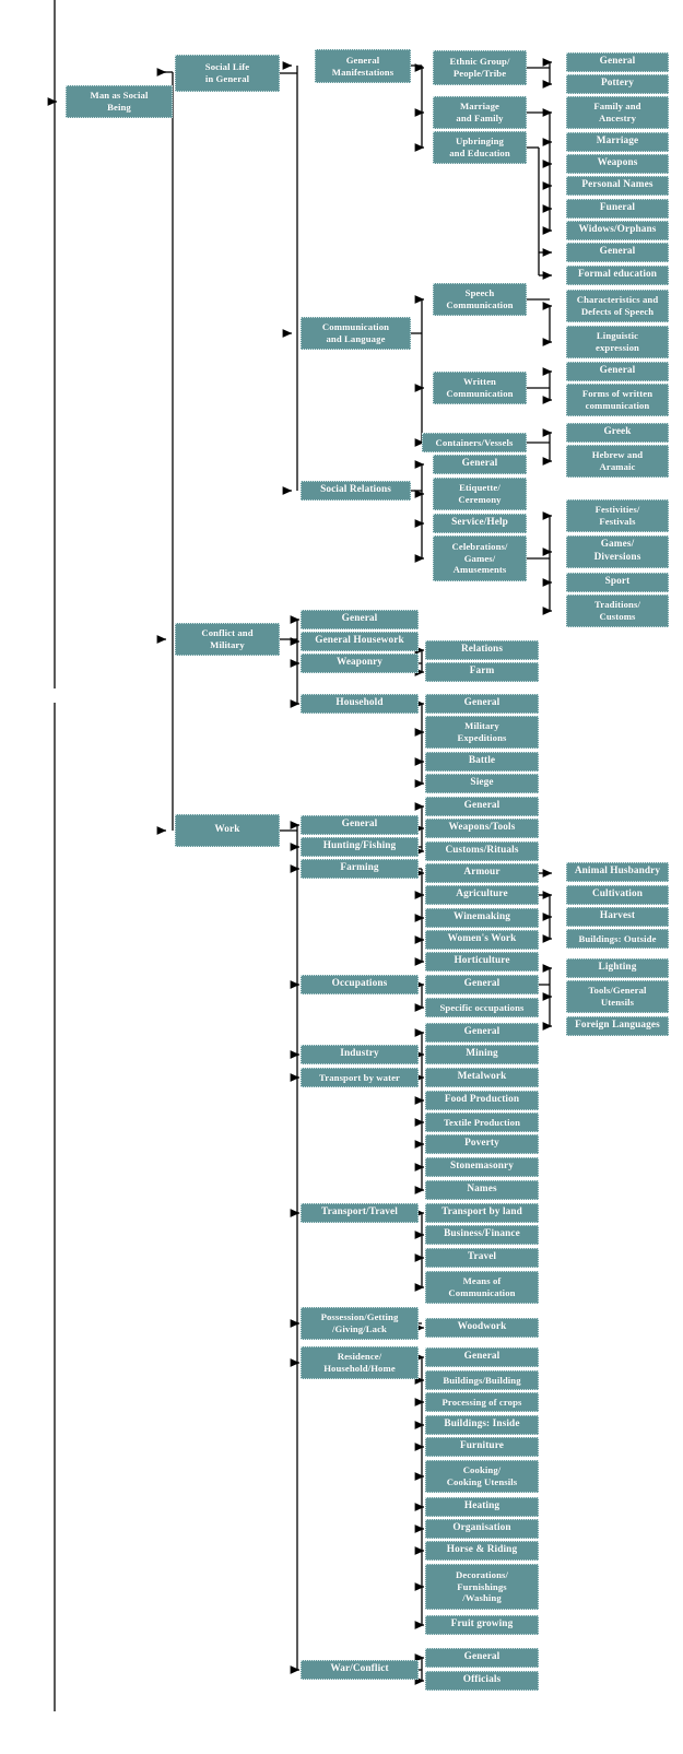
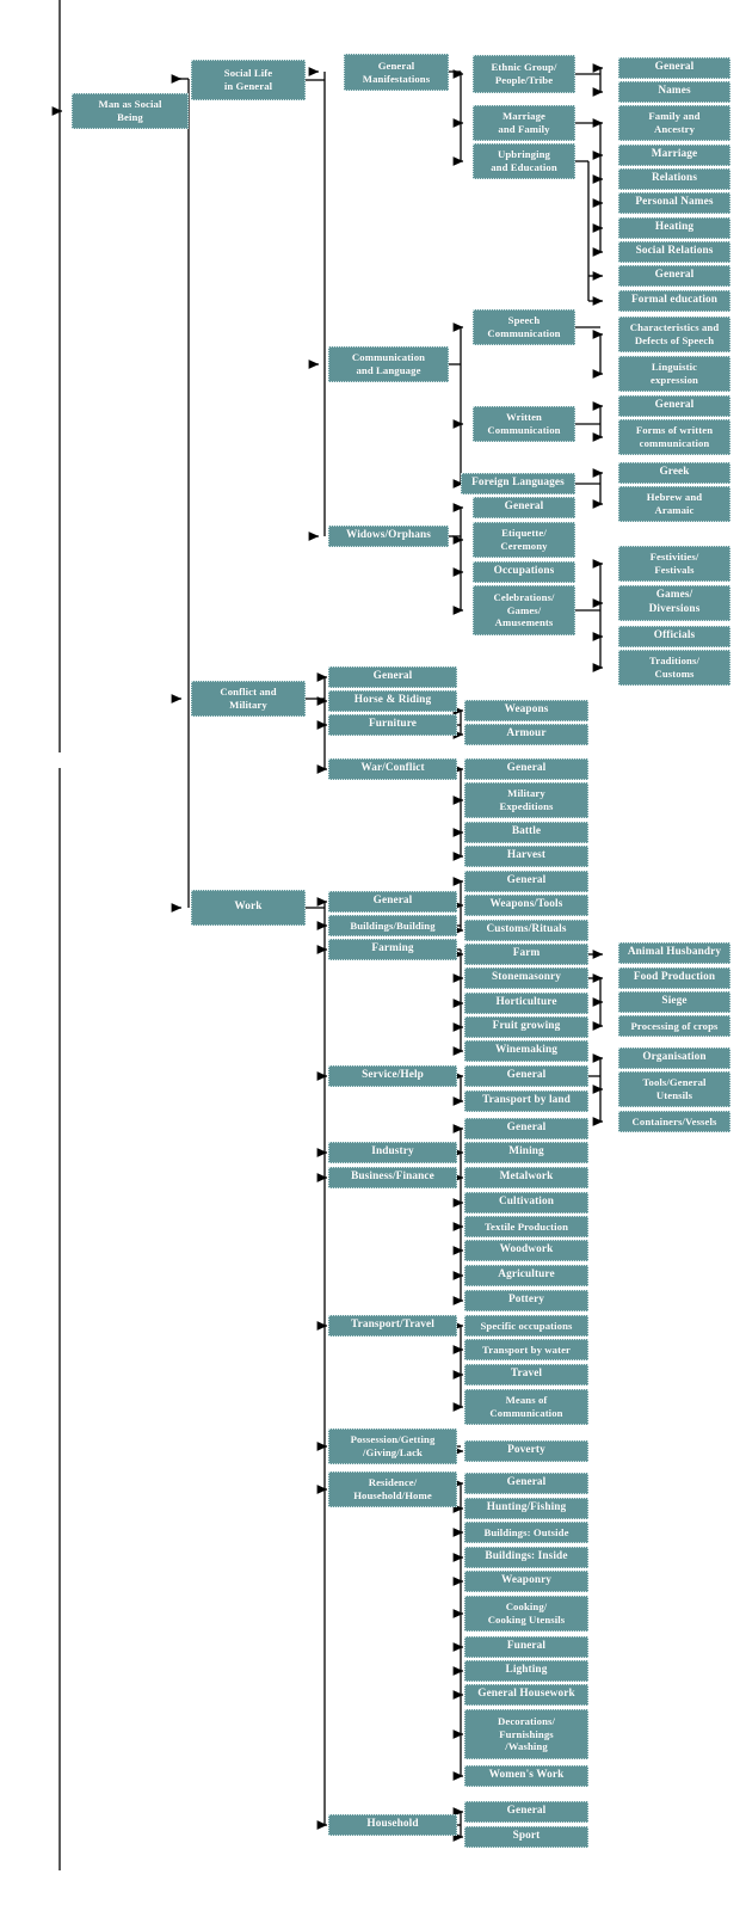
  Man as Social
  Being
  Social Life
  in General
  General
  Manifestations
  Ethnic Group/
  People/Tribe
  General
- Pottery
+ Names
  Marriage
  and Family
  Family and
  Ancestry
  Marriage
- Weapons
+ Relations
  Personal Names
- Funeral
+ Heating
- Widows/Orphans
+ Social Relations
  Upbringing
  and Education
  General
  Formal education
  Communication
  and Language
  Speech
  Communication
  Characteristics and
  Defects of Speech
  Linguistic
  expression
  Written
  Communication
  General
  Forms of written
  communication
- Containers/Vessels
+ Foreign Languages
  Greek
  Hebrew and
  Aramaic
- Social Relations
+ Widows/Orphans
  General
  Etiquette/
  Ceremony
- Service/Help
+ Occupations
  Celebrations/
  Games/
  Amusements
  Festivities/
  Festivals
  Games/
  Diversions
- Sport
+ Officials
  Traditions/
  Customs
  Conflict and
  Military
  General
- General Housework
+ Horse & Riding
- Weaponry
+ Furniture
- Relations
+ Weapons
- Farm
+ Armour
- Household
+ War/Conflict
  General
  Military
  Expeditions
  Battle
- Siege
+ Harvest
  Work
  General
- Hunting/Fishing
+ Buildings/Building
  General
  Weapons/Tools
  Customs/Rituals
  Farming
- Armour
+ Farm
- Agriculture
+ Stonemasonry
- Winemaking
+ Horticulture
- Women's Work
+ Fruit growing
- Horticulture
+ Winemaking
  Animal Husbandry
- Cultivation
+ Food Production
- Harvest
+ Siege
- Buildings: Outside
+ Processing of crops
- Occupations
+ Service/Help
  General
- Specific occupations
+ Transport by land
- Lighting
+ Organisation
  Tools/General
  Utensils
- Foreign Languages
+ Containers/Vessels
  Industry
- Transport by water
+ Business/Finance
  General
  Mining
  Metalwork
- Food Production
+ Cultivation
  Textile Production
- Poverty
+ Woodwork
- Stonemasonry
+ Agriculture
- Names
+ Pottery
  Transport/Travel
- Transport by land
+ Specific occupations
- Business/Finance
+ Transport by water
  Travel
  Means of
  Communication
  Possession/Getting
  /Giving/Lack
- Woodwork
+ Poverty
  Residence/
  Household/Home
  General
- Buildings/Building
+ Hunting/Fishing
- Processing of crops
+ Buildings: Outside
  Buildings: Inside
- Furniture
+ Weaponry
  Cooking/
  Cooking Utensils
- Heating
+ Funeral
- Organisation
+ Lighting
- Horse & Riding
+ General Housework
  Decorations/
  Furnishings
  /Washing
- Fruit growing
+ Women's Work
- War/Conflict
+ Household
  General
- Officials
+ Sport
